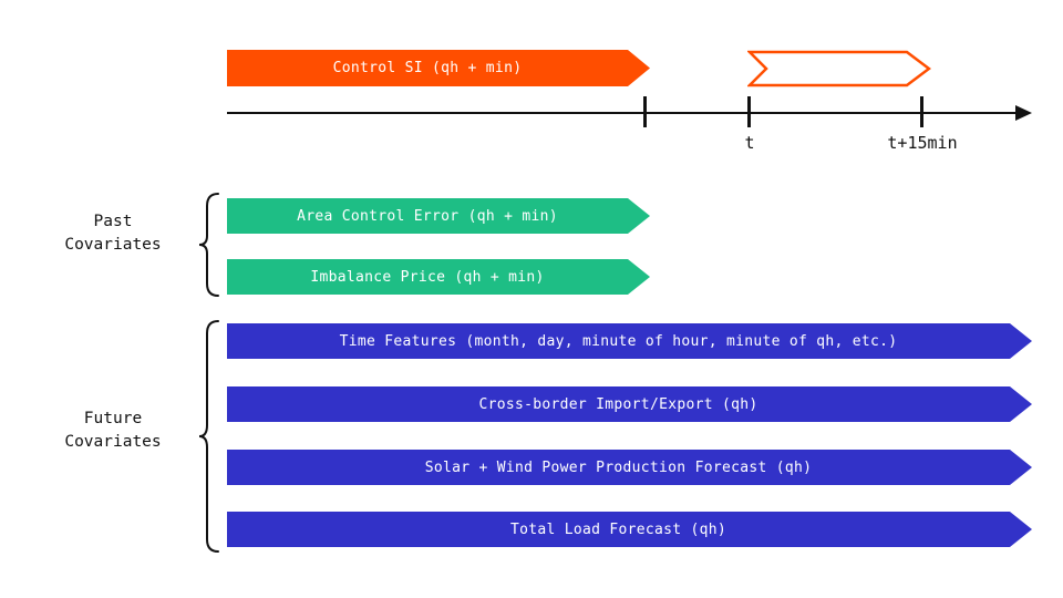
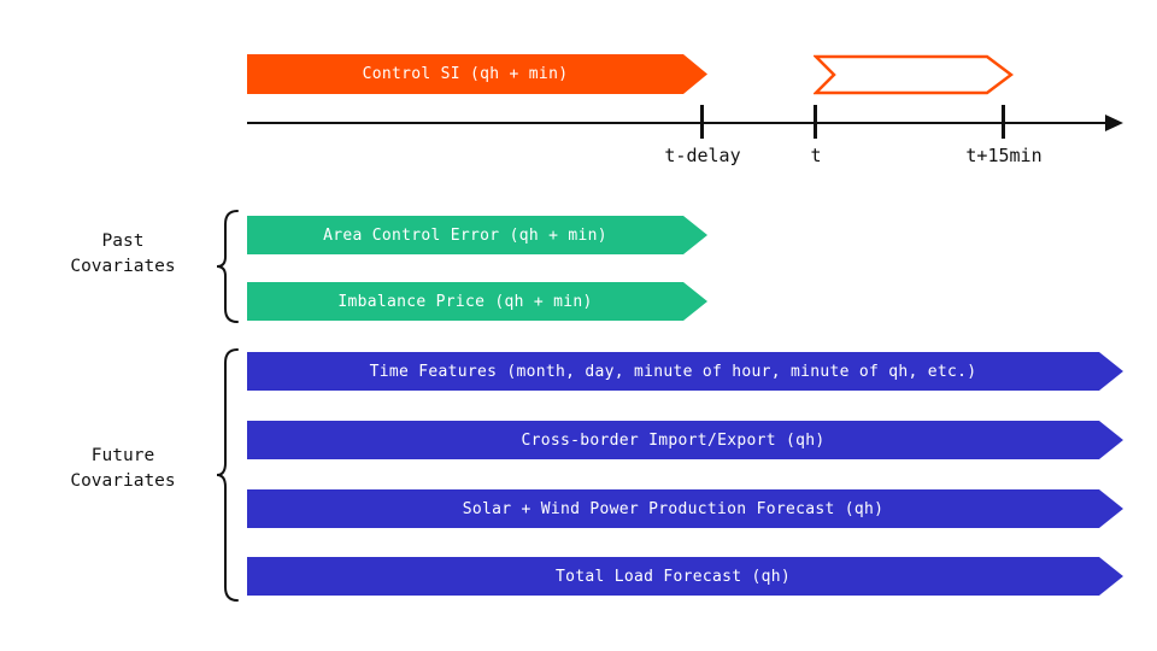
  Control SI (qh + min)
+ t-delay
  t
  t+15min
  Past
  Covariates
  Area Control Error (qh + min)
  Imbalance Price (qh + min)
  Future
  Covariates
  Time Features (month, day, minute of hour, minute of qh, etc.)
  Cross-border Import/Export (qh)
  Solar + Wind Power Production Forecast (qh)
  Total Load Forecast (qh)
